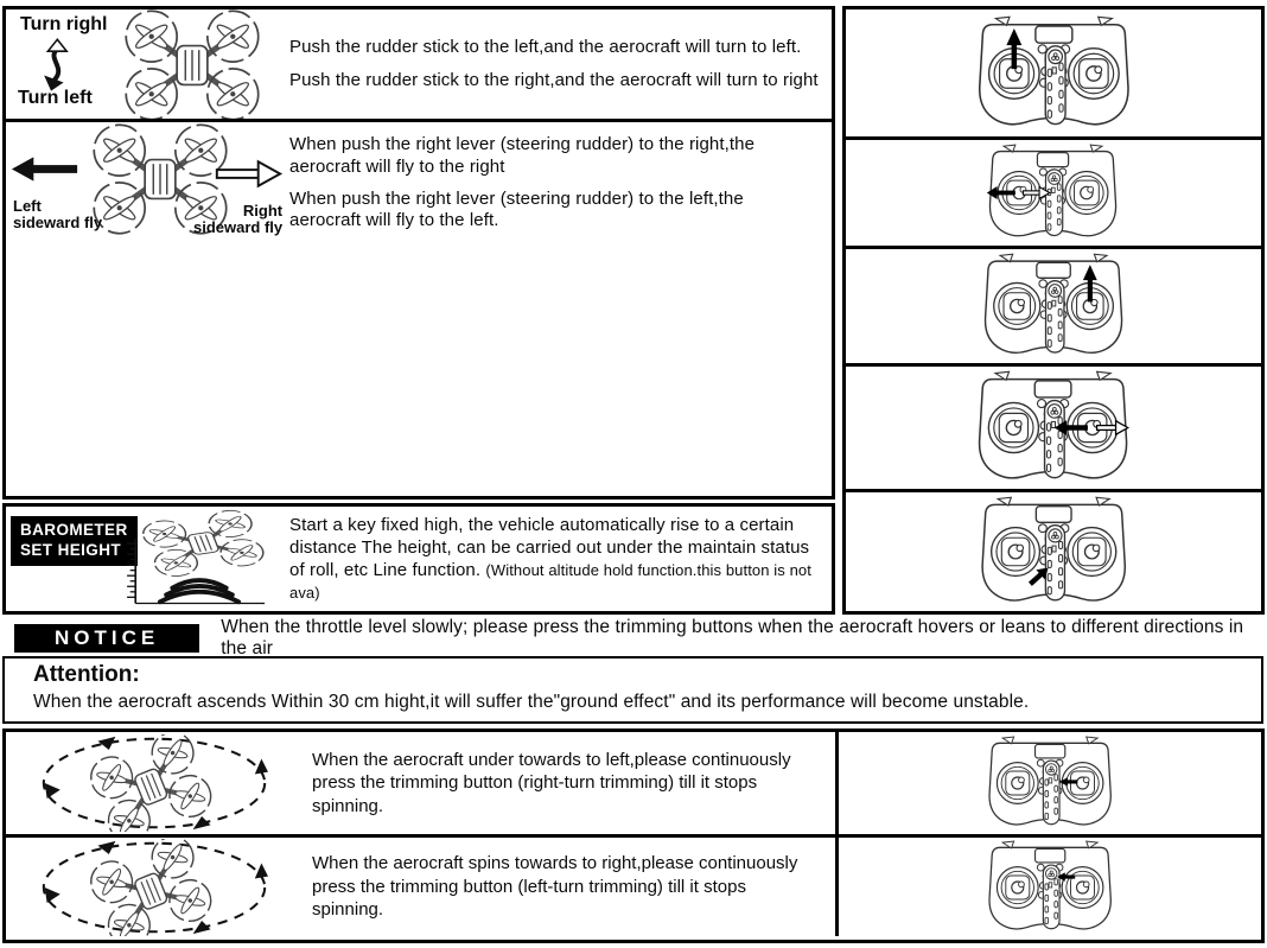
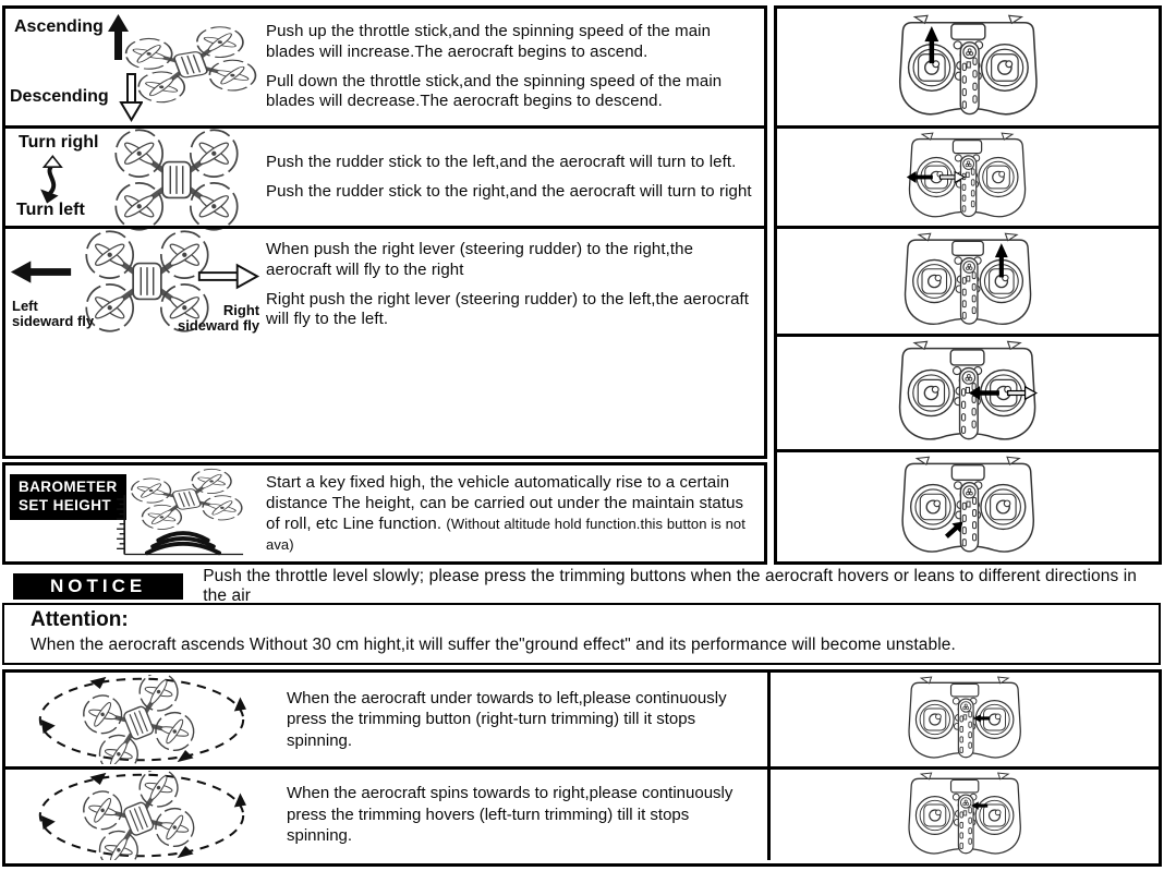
+ Ascending
+ Descending
+ Push up the throttle stick,and the spinning speed of the main blades will increase.The aerocraft begins to ascend.
+ Pull down the throttle stick,and the spinning speed of the main blades will decrease.The aerocraft begins to descend.
  Turn righl
  Turn left
  Push the rudder stick to the left,and the aerocraft will turn to left.
  Push the rudder stick to the right,and the aerocraft will turn to right
  Left
  sideward fly
  Right
  sideward fly
  When push the right lever (steering rudder) to the right,the aerocraft will fly to the right
- When push the right lever (steering rudder) to the left,the aerocraft will fly to the left.
+ Right push the right lever (steering rudder) to the left,the aerocraft will fly to the left.
  BAROMETER
  SET HEIGHT
  Start a key fixed high, the vehicle automatically rise to a certain distance The height, can be carried out under the maintain status of roll, etc Line function. (Without altitude hold function.this button is not ava)
  NOTICE
- When the throttle level slowly; please press the trimming buttons when the aerocraft hovers or leans to different directions in the air
+ Push the throttle level slowly; please press the trimming buttons when the aerocraft hovers or leans to different directions in the air
  Attention:
- When the aerocraft ascends Within 30 cm hight,it will suffer the"ground effect" and its performance will become unstable.
+ When the aerocraft ascends Without 30 cm hight,it will suffer the"ground effect" and its performance will become unstable.
  When the aerocraft under towards to left,please continuously press the trimming button (right-turn trimming) till it stops spinning.
- When the aerocraft spins towards to right,please continuously press the trimming button (left-turn trimming) till it stops spinning.
+ When the aerocraft spins towards to right,please continuously press the trimming hovers (left-turn trimming) till it stops spinning.
